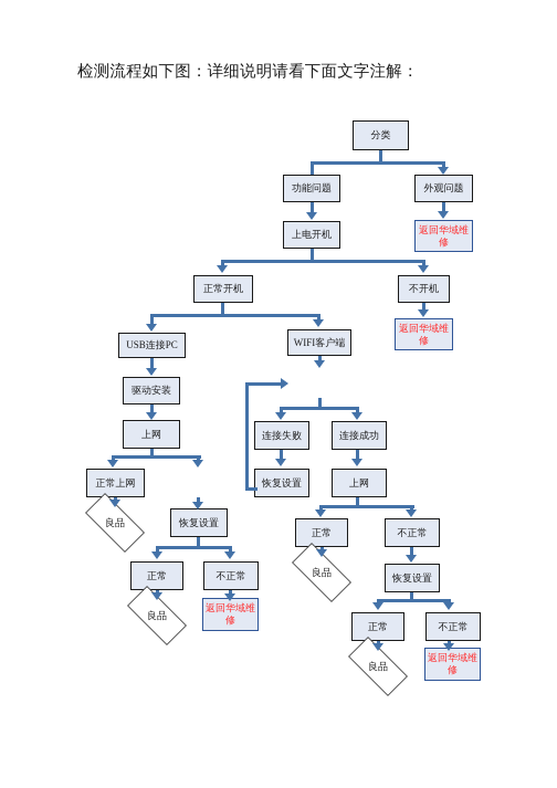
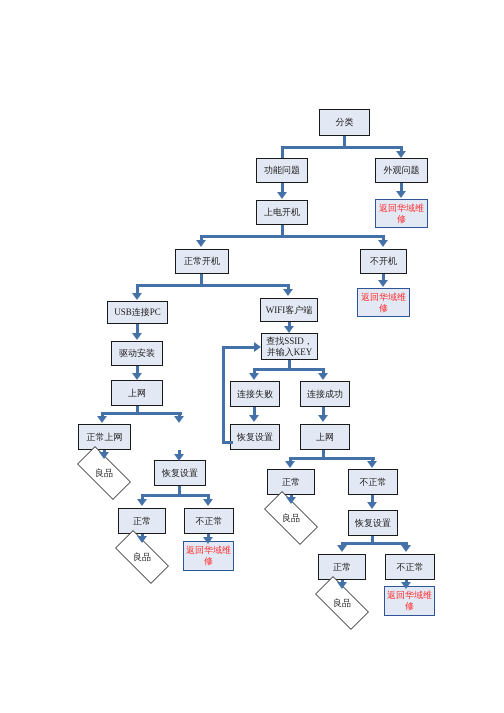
- 检测流程如下图：详细说明请看下面文字注解：
  分类
  功能问题
  外观问题
  上电开机
  返回华域维修
  正常开机
  不开机
  返回华域维修
  USB连接PC
  WIFI客户端
  驱动安装
+ 查找SSID，并输入KEY
  上网
  连接失败
  连接成功
  正常上网
  恢复设置
  上网
  良品
  恢复设置
  正常
  不正常
  正常
  不正常
  良品
  返回华域维修
  良品
  恢复设置
  正常
  不正常
  良品
  返回华域维修
